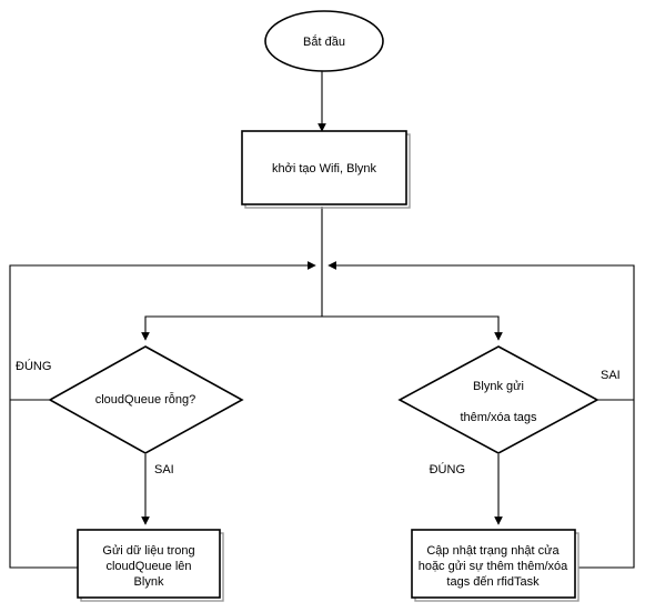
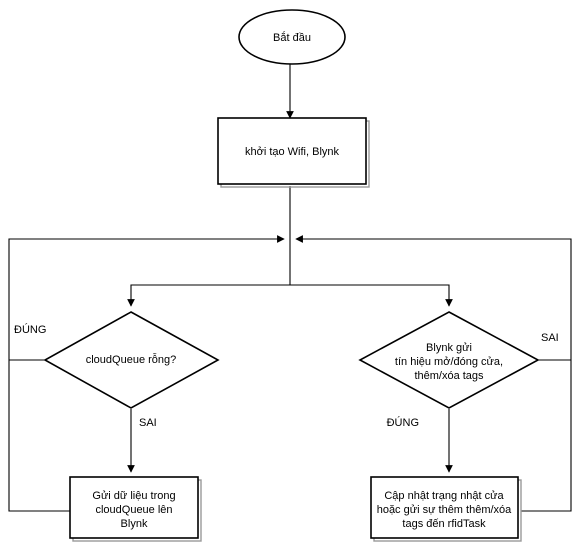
  Bắt đầu
  khởi tạo Wifi, Blynk
  cloudQueue rỗng?
  Blynk gửi
+ tín hiệu mở/đóng cửa,
  thêm/xóa tags
  Gửi dữ liệu trong
  cloudQueue lên
  Blynk
  Cập nhật trạng nhật cửa
  hoặc gửi sự thêm thêm/xóa
  tags đến rfidTask
  ĐÚNG
  SAI
  SAI
  ĐÚNG
